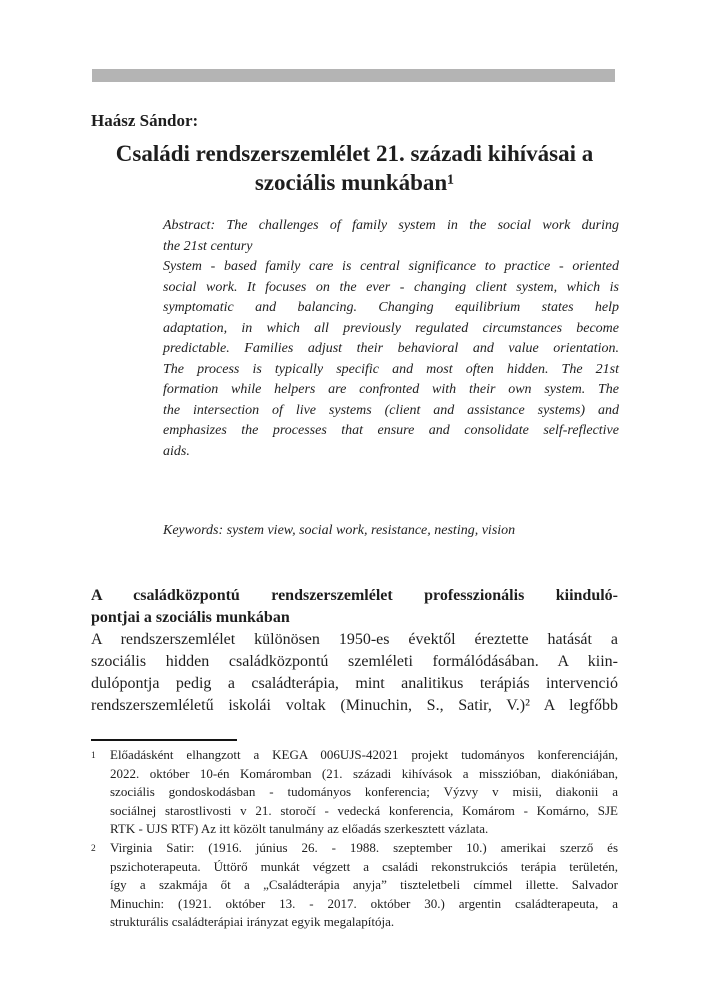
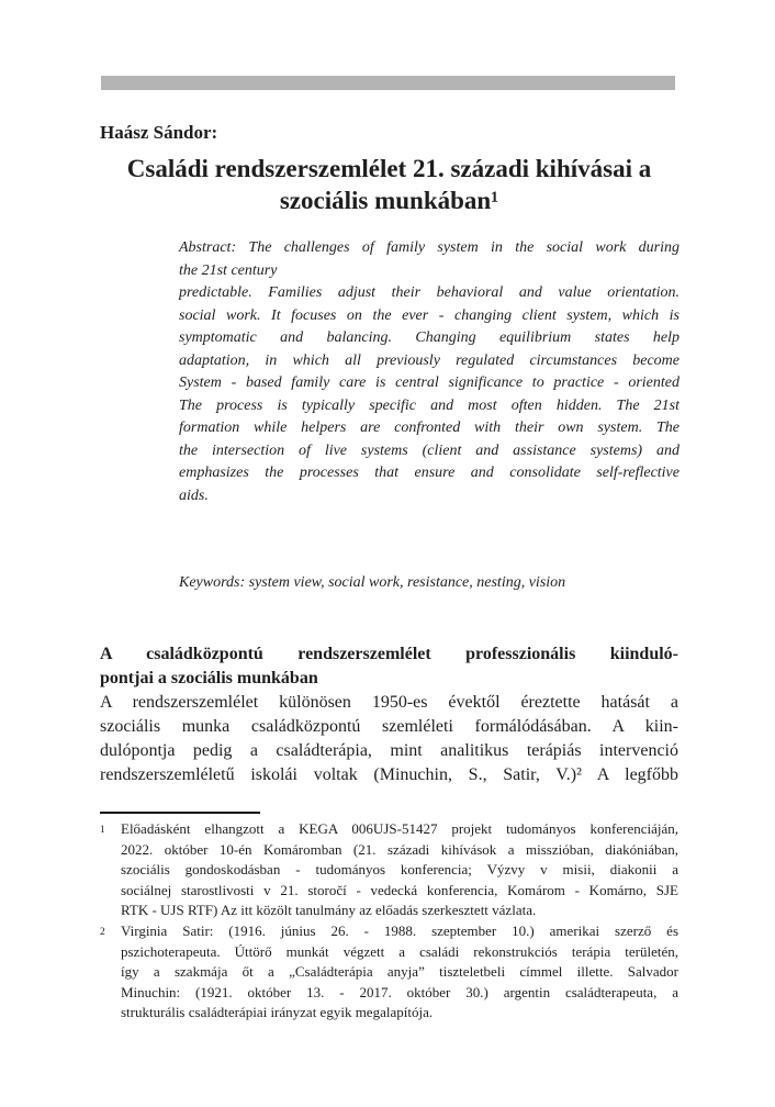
  Haász Sándor:
  Családi rendszerszemlélet 21. századi kihívásai a
  szociális munkában¹
  Abstract: The challenges of family system in the social work during
  the 21st century
- System - based family care is central significance to practice - oriented
+ predictable. Families adjust their behavioral and value orientation.
  social work. It focuses on the ever - changing client system, which is
  symptomatic and balancing. Changing equilibrium states help
  adaptation, in which all previously regulated circumstances become
- predictable. Families adjust their behavioral and value orientation.
+ System - based family care is central significance to practice - oriented
  The process is typically specific and most often hidden. The 21st
  formation while helpers are confronted with their own system. The
  the intersection of live systems (client and assistance systems) and
  emphasizes the processes that ensure and consolidate self-reflective
  aids.
  Keywords: system view, social work, resistance, nesting, vision
  A családközpontú rendszerszemlélet professzionális kiinduló-
  pontjai a szociális munkában
  A rendszerszemlélet különösen 1950-es évektől éreztette hatását a
- szociális hidden családközpontú szemléleti formálódásában. A kiin-
+ szociális munka családközpontú szemléleti formálódásában. A kiin-
  dulópontja pedig a családterápia, mint analitikus terápiás intervenció
  rendszerszemléletű iskolái voltak (Minuchin, S., Satir, V.)² A legfőbb
  1
- Előadásként elhangzott a KEGA 006UJS-42021 projekt tudományos konferenciáján,
+ Előadásként elhangzott a KEGA 006UJS-51427 projekt tudományos konferenciáján,
  2022. október 10-én Komáromban (21. századi kihívások a misszióban, diakóniában,
  szociális gondoskodásban - tudományos konferencia; Výzvy v misii, diakonii a
  sociálnej starostlivosti v 21. storočí - vedecká konferencia, Komárom - Komárno, SJE
  RTK - UJS RTF) Az itt közölt tanulmány az előadás szerkesztett vázlata.
  2
  Virginia Satir: (1916. június 26. - 1988. szeptember 10.) amerikai szerző és
  pszichoterapeuta. Úttörő munkát végzett a családi rekonstrukciós terápia területén,
  így a szakmája őt a „Családterápia anyja” tiszteletbeli címmel illette. Salvador
  Minuchin: (1921. október 13. - 2017. október 30.) argentin családterapeuta, a
  strukturális családterápiai irányzat egyik megalapítója.
